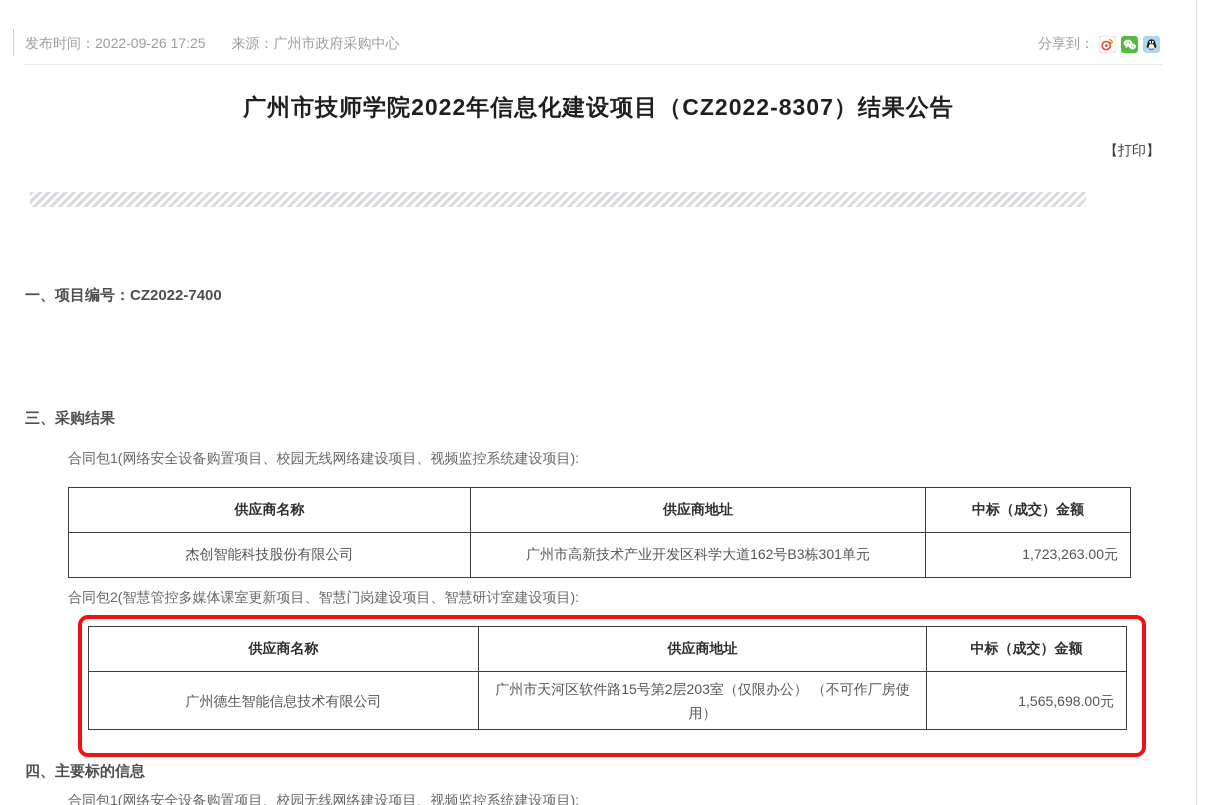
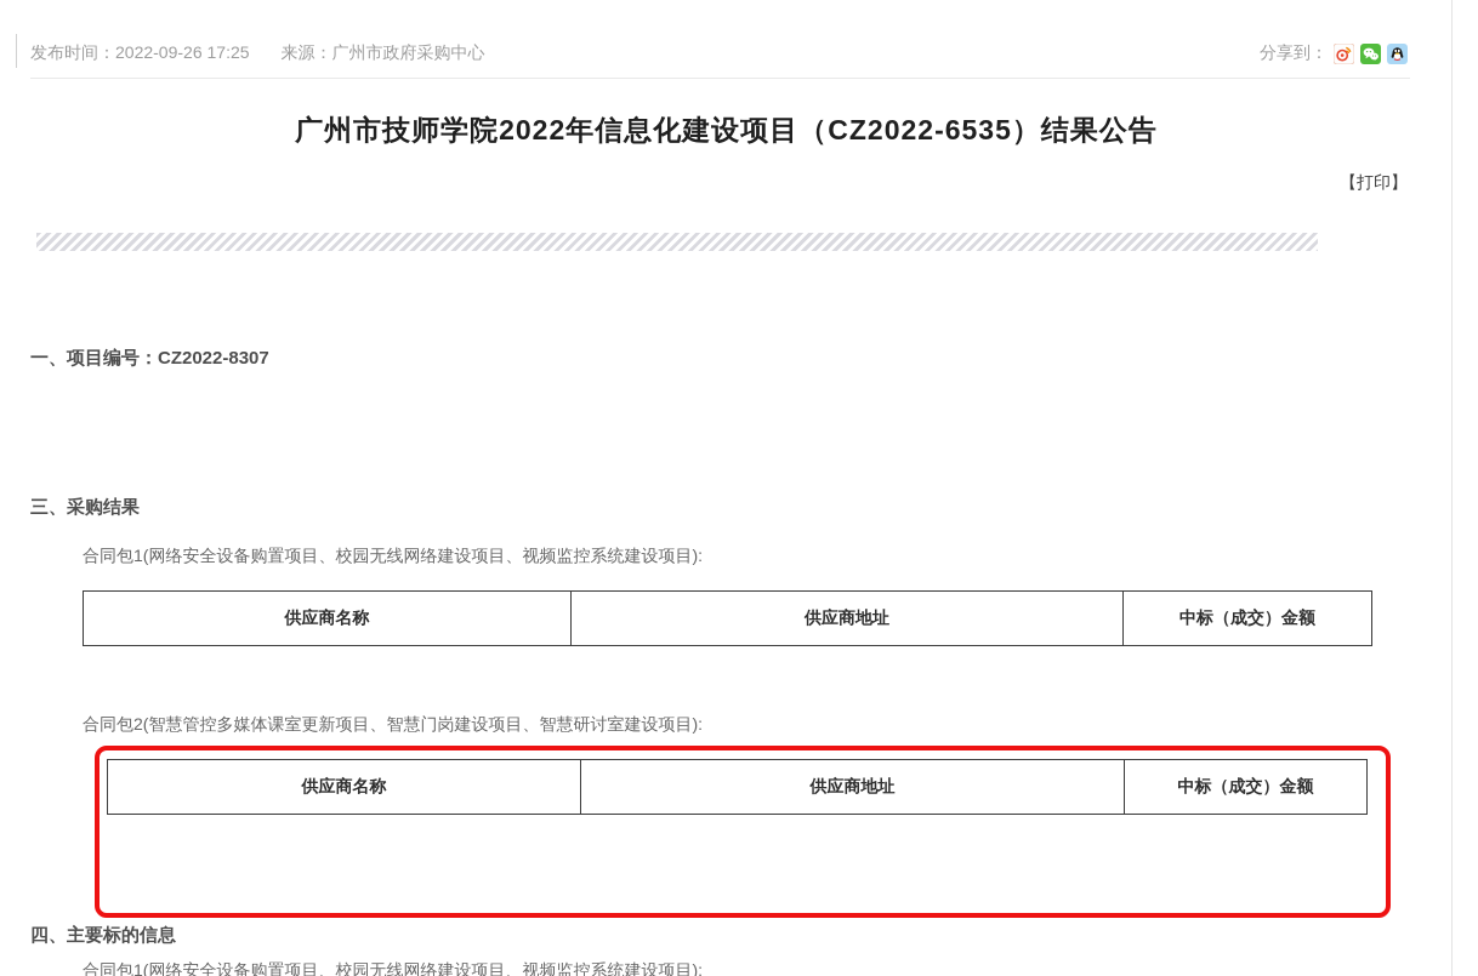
  发布时间：2022-09-26 17:25 来源：广州市政府采购中心
  分享到：
- 广州市技师学院2022年信息化建设项目（CZ2022-8307）结果公告
+ 广州市技师学院2022年信息化建设项目（CZ2022-6535）结果公告
  【打印】
- 一、项目编号：CZ2022-7400
+ 一、项目编号：CZ2022-8307
  三、采购结果
  合同包1(网络安全设备购置项目、校园无线网络建设项目、视频监控系统建设项目):
  供应商名称	供应商地址	中标（成交）金额
- 杰创智能科技股份有限公司	广州市高新技术产业开发区科学大道162号B3栋301单元	1,723,263.00元
  合同包2(智慧管控多媒体课室更新项目、智慧门岗建设项目、智慧研讨室建设项目):
  供应商名称	供应商地址	中标（成交）金额
- 广州德生智能信息技术有限公司	广州市天河区软件路15号第2层203室（仅限办公） （不可作厂房使用）	1,565,698.00元
  四、主要标的信息
  合同包1(网络安全设备购置项目、校园无线网络建设项目、视频监控系统建设项目):
